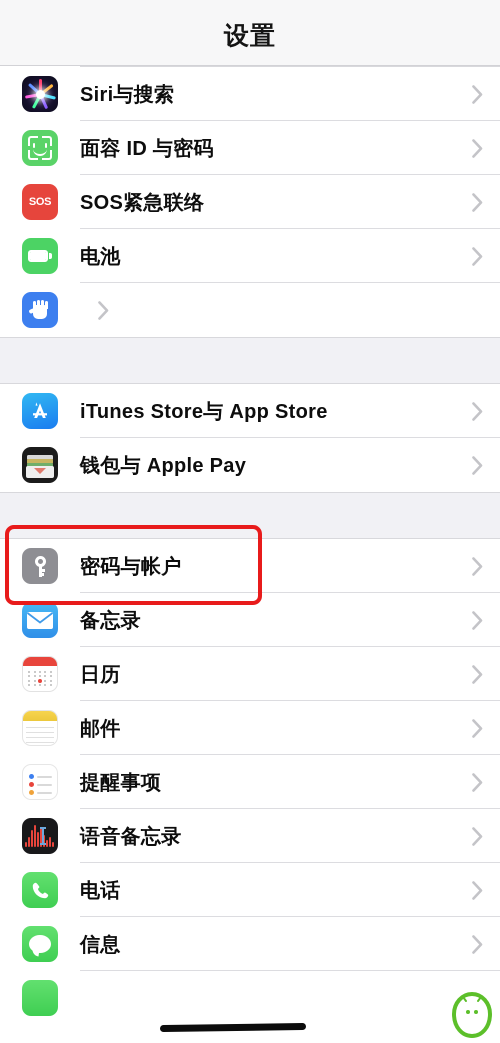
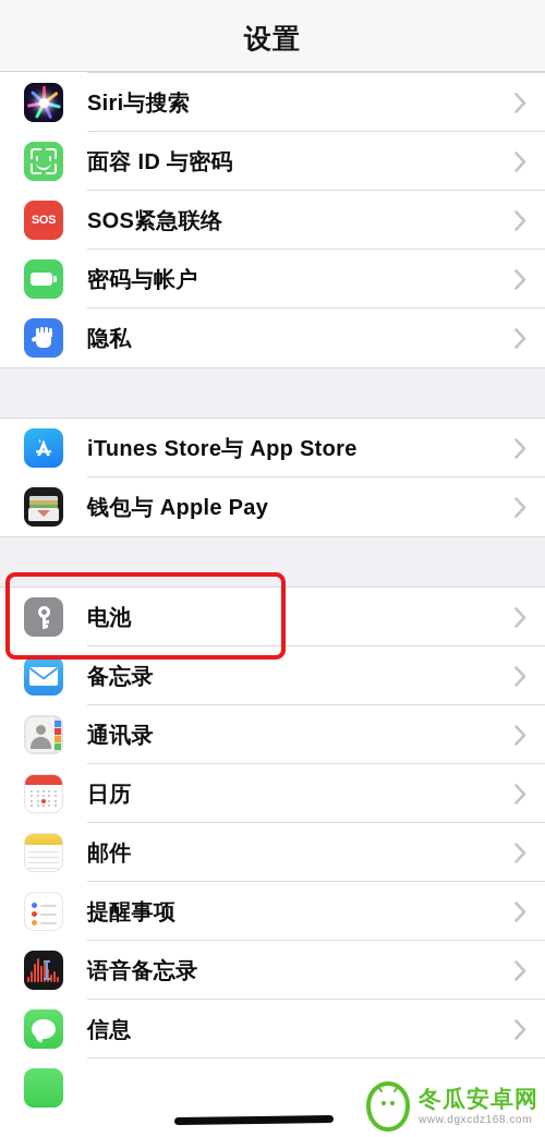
  设置
  Siri与搜索
  面容 ID 与密码
  SOS
  SOS紧急联络
- 电池
+ 密码与帐户
+ 隐私
  iTunes Store与 App Store
  钱包与 Apple Pay
- 密码与帐户
+ 电池
  备忘录
+ 通讯录
  日历
  邮件
  提醒事项
  语音备忘录
- 电话
  信息
+ 冬瓜安卓网
+ www.dgxcdz168.com
